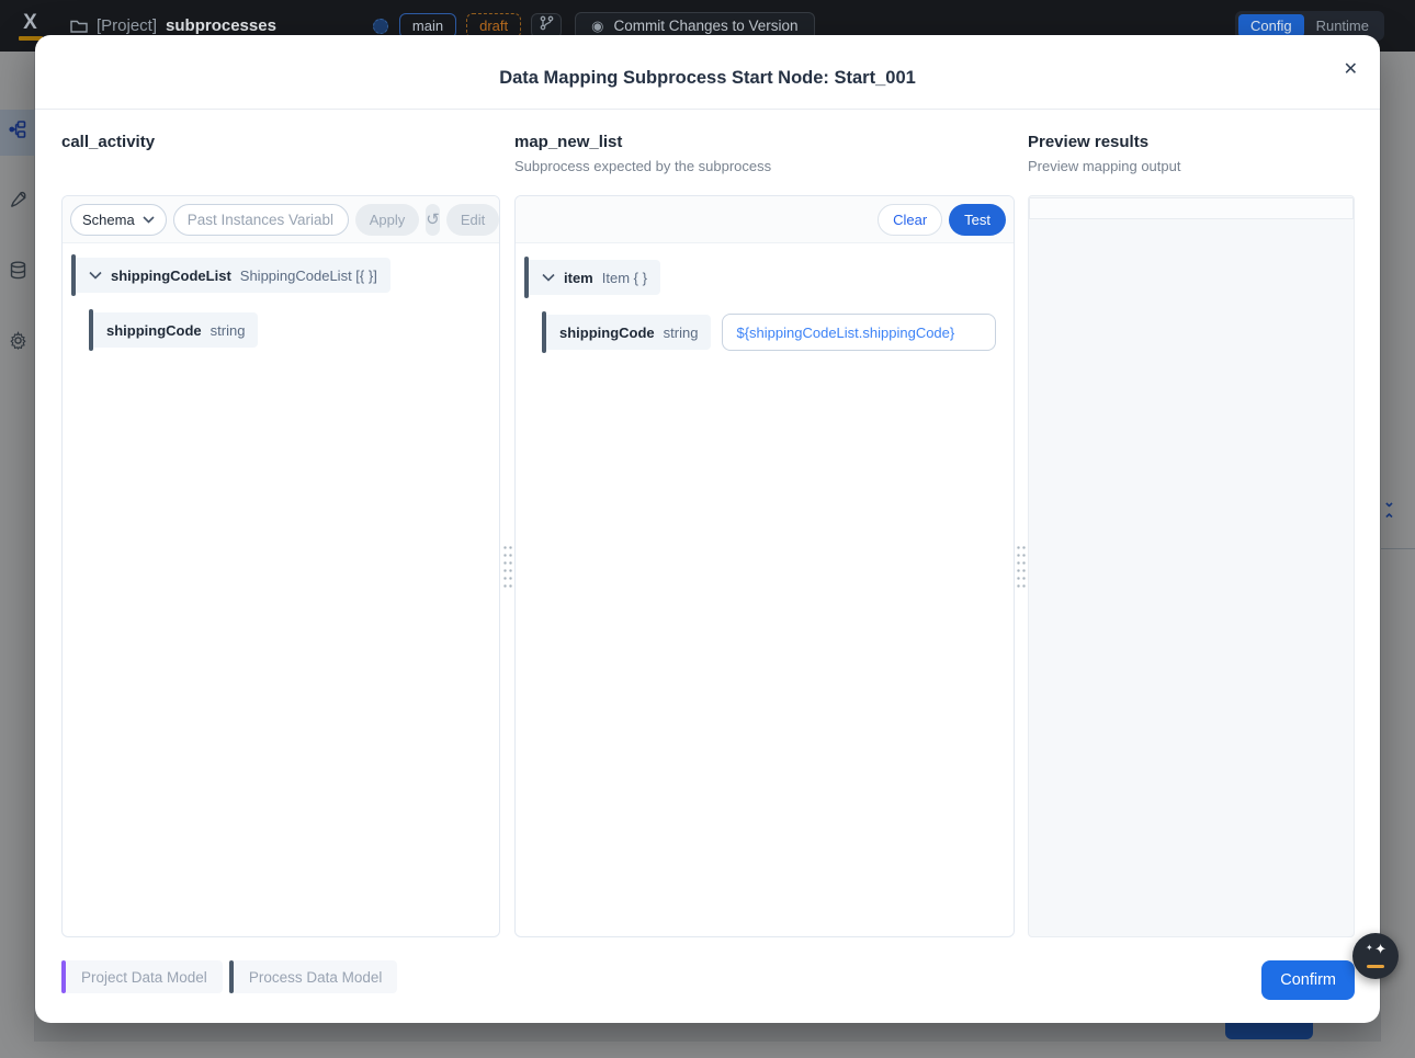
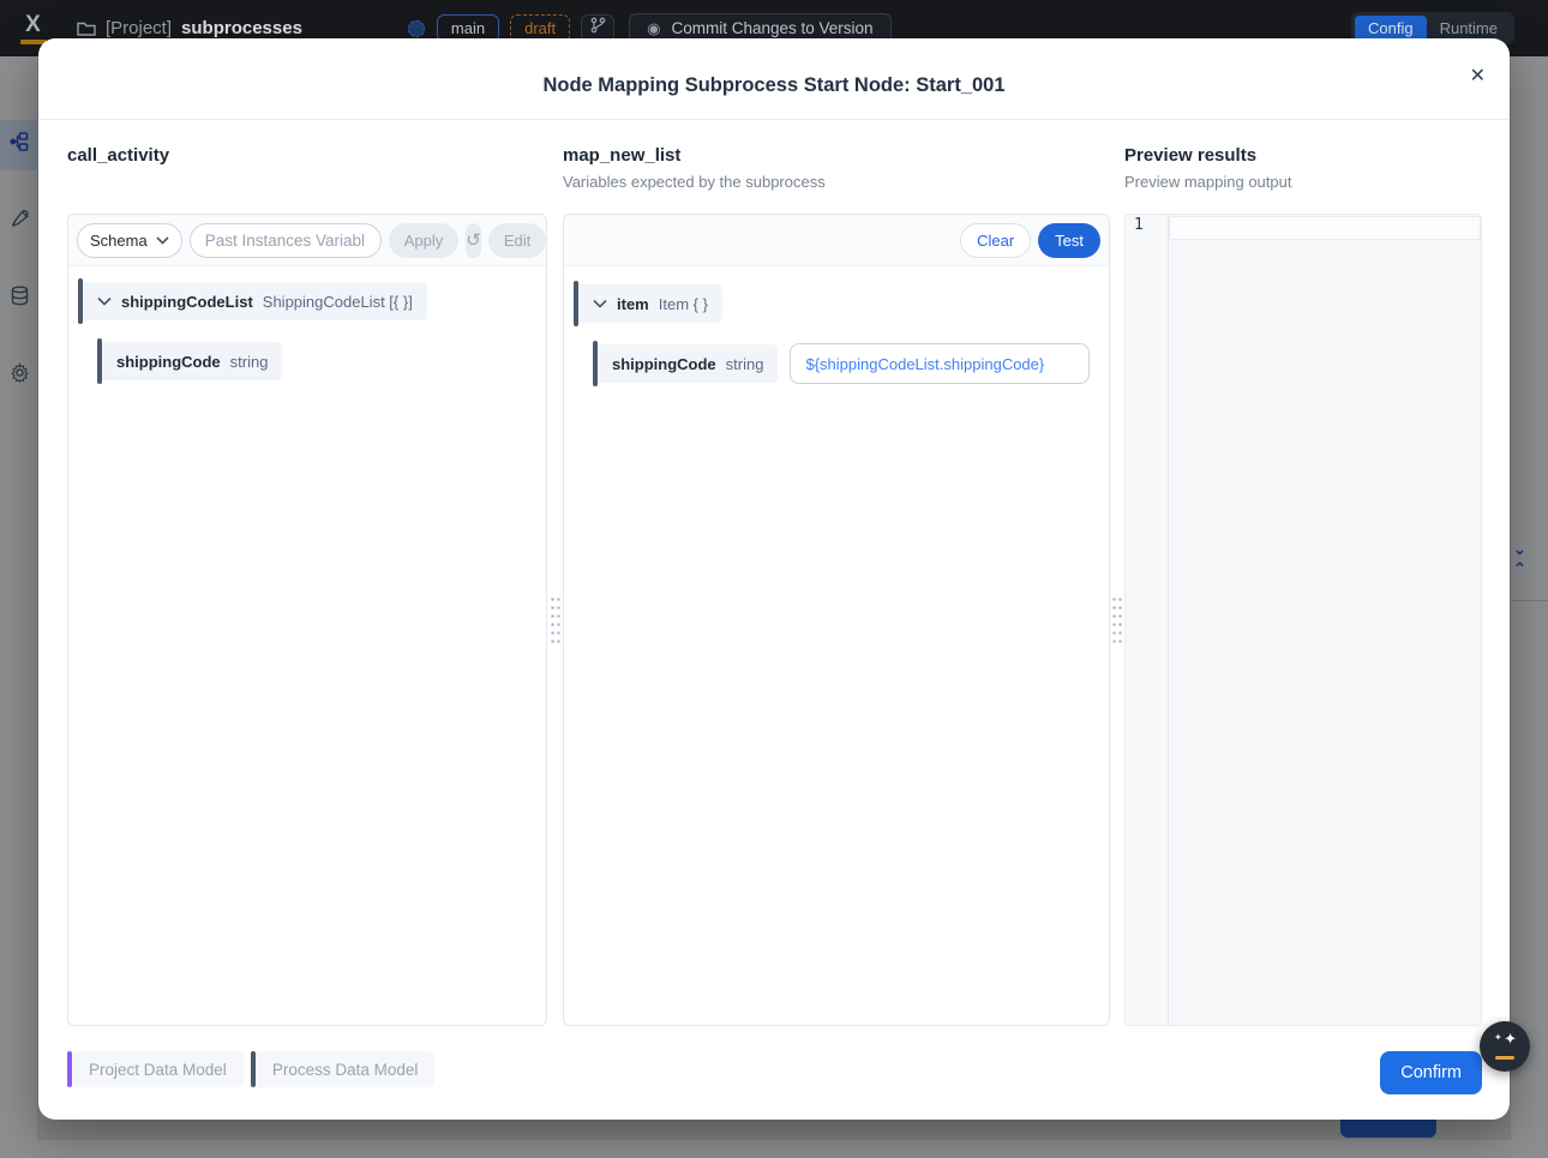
  X
  [Project]
  subprocesses
  main
  draft
  ◉
  Commit Changes to Version
  Config
  Runtime
  ⌄ ⌃
- Data Mapping Subprocess Start Node: Start_001
+ Node Mapping Subprocess Start Node: Start_001
  ✕
  call_activity
  Schema
  Past Instances Variabl
  Apply
  ↺
  Edit
  shippingCodeList
  ShippingCodeList [{ }]
  shippingCode
  string
  map_new_list
- Subprocess expected by the subprocess
+ Variables expected by the subprocess
  Clear
  Test
  item
  Item { }
  shippingCode
  string
  ${shippingCodeList.shippingCode}
  Preview results
  Preview mapping output
+ 1
  Project Data Model
  Process Data Model
  Confirm
  ✦
  ✦
